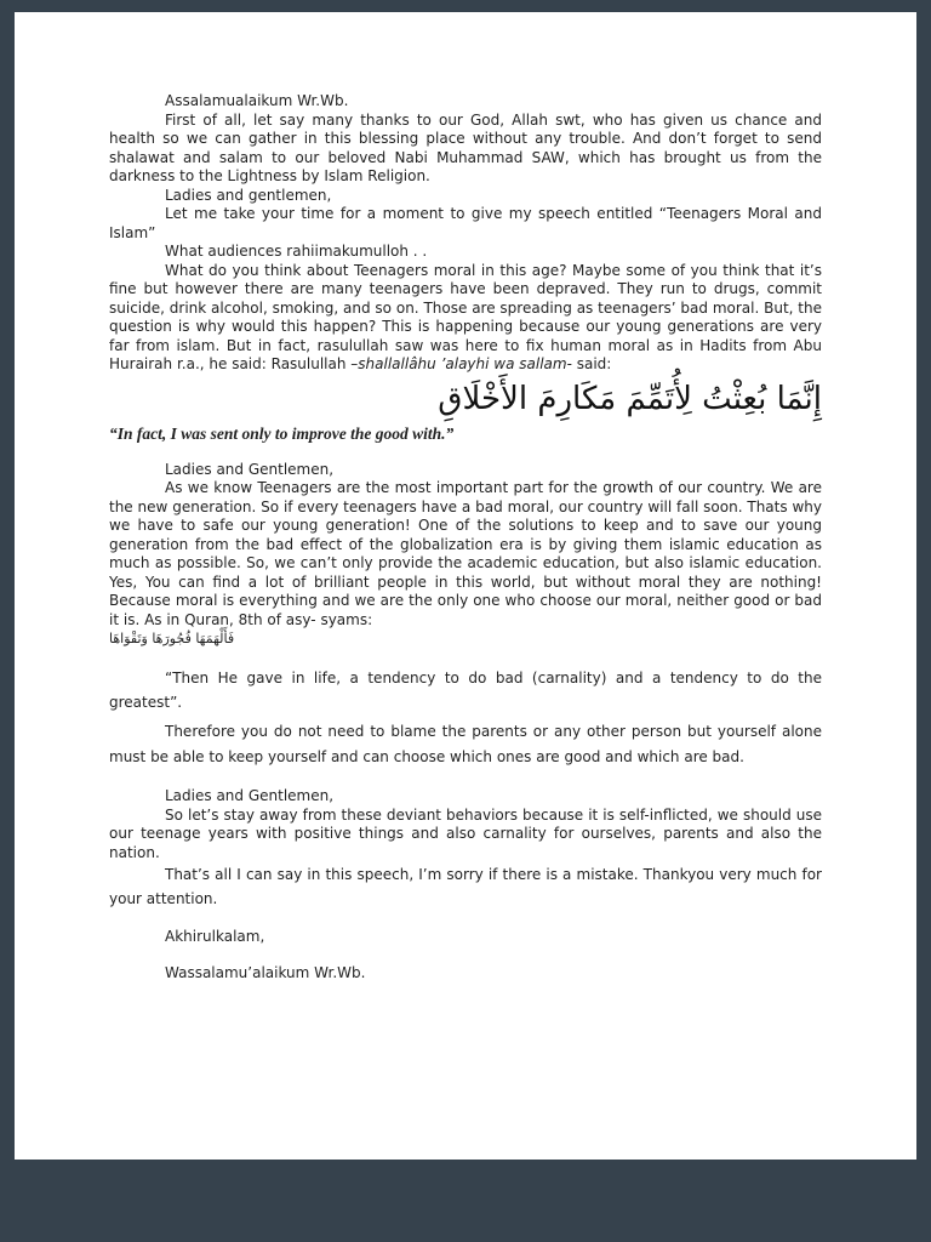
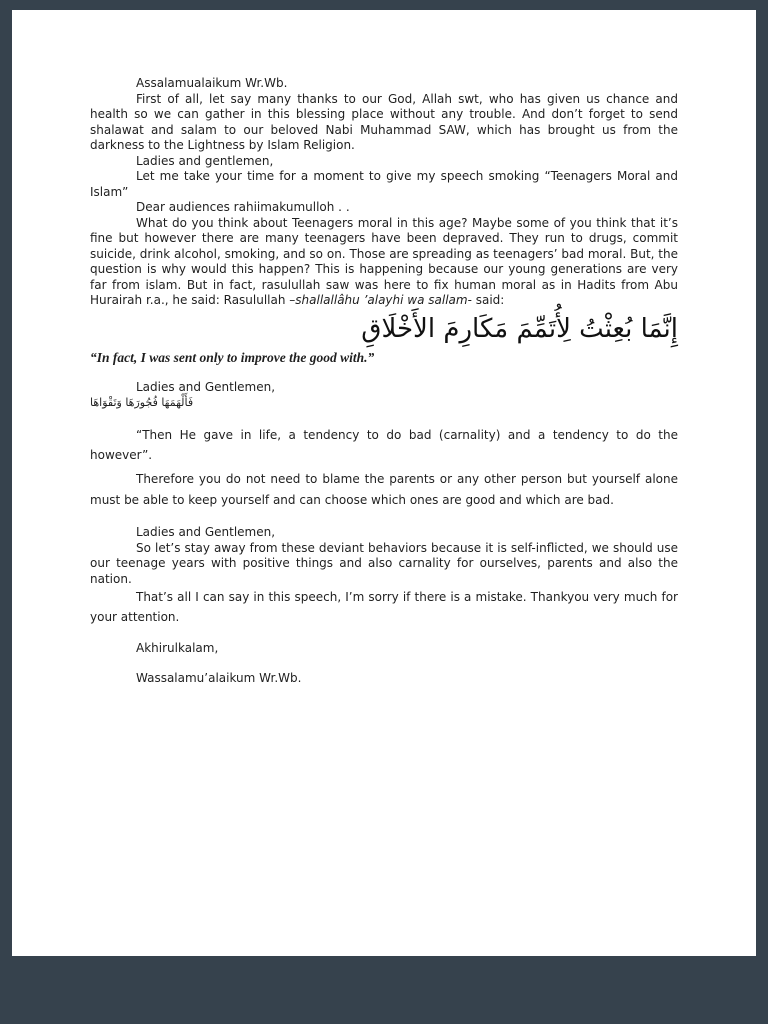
  Assalamualaikum Wr.Wb.
  First of all, let say many thanks to our God, Allah swt, who has given us chance and health so we can gather in this blessing place without any trouble. And don’t forget to send shalawat and salam to our beloved Nabi Muhammad SAW, which has brought us from the darkness to the Lightness by Islam Religion.
  Ladies and gentlemen,
- Let me take your time for a moment to give my speech entitled “Teenagers Moral and Islam”
+ Let me take your time for a moment to give my speech smoking “Teenagers Moral and Islam”
- What audiences rahiimakumulloh . .
+ Dear audiences rahiimakumulloh . .
  What do you think about Teenagers moral in this age? Maybe some of you think that it’s fine but however there are many teenagers have been depraved. They run to drugs, commit suicide, drink alcohol, smoking, and so on. Those are spreading as teenagers’ bad moral. But, the question is why would this happen? This is happening because our young generations are very far from islam. But in fact, rasulullah saw was here to fix human moral as in Hadits from Abu Hurairah r.a., he said: Rasulullah –shallallâhu ’alayhi wa sallam- said:
  إِنَّمَا بُعِثْتُ لِأُتَمِّمَ مَكَارِمَ الأَخْلَاقِ
  “In fact, I was sent only to improve the good with.”
  Ladies and Gentlemen,
- As we know Teenagers are the most important part for the growth of our country. We are the new generation. So if every teenagers have a bad moral, our country will fall soon. Thats why we have to safe our young generation! One of the solutions to keep and to save our young generation from the bad effect of the globalization era is by giving them islamic education as much as possible. So, we can’t only provide the academic education, but also islamic education. Yes, You can find a lot of brilliant people in this world, but without moral they are nothing! Because moral is everything and we are the only one who choose our moral, neither good or bad it is. As in Quran, 8th of asy- syams:
  فَأَلْهَمَهَا فُجُورَهَا وَتَقْوَاهَا
- “Then He gave in life, a tendency to do bad (carnality) and a tendency to do the greatest”.
+ “Then He gave in life, a tendency to do bad (carnality) and a tendency to do the however”.
  Therefore you do not need to blame the parents or any other person but yourself alone must be able to keep yourself and can choose which ones are good and which are bad.
  Ladies and Gentlemen,
  So let’s stay away from these deviant behaviors because it is self-inflicted, we should use our teenage years with positive things and also carnality for ourselves, parents and also the nation.
  That’s all I can say in this speech, I’m sorry if there is a mistake. Thankyou very much for your attention.
  Akhirulkalam,
  Wassalamu’alaikum Wr.Wb.
